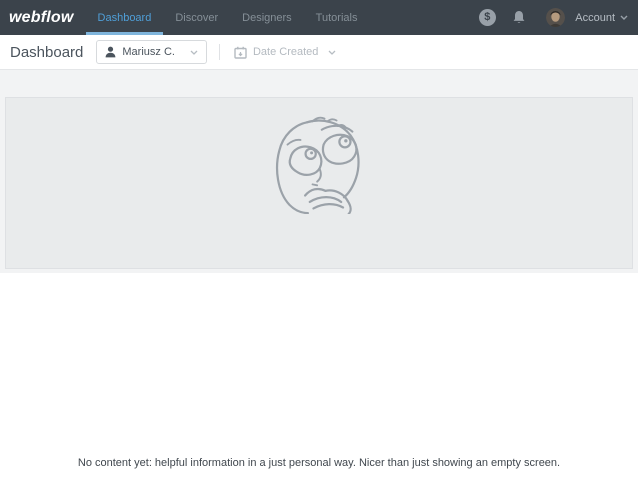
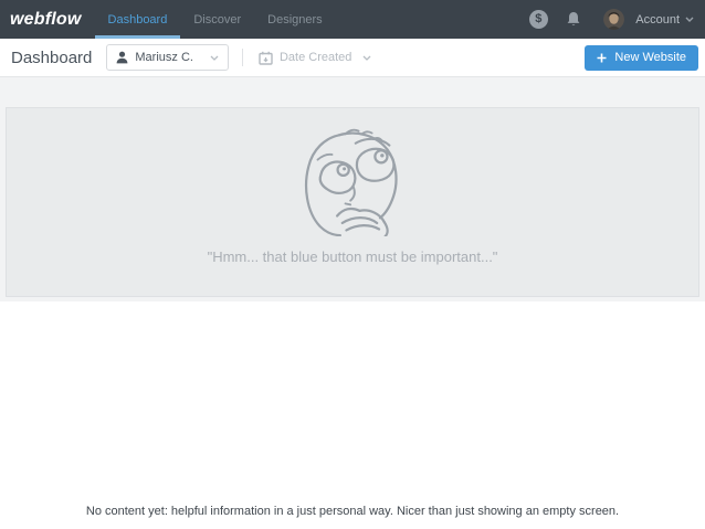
  webflow
  Dashboard
  Discover
  Designers
- Tutorials
  $
  Account
  Dashboard
  Mariusz C.
  Date Created
+ New Website
+ "Hmm... that blue button must be important..."
  No content yet: helpful information in a just personal way. Nicer than just showing an empty screen.
